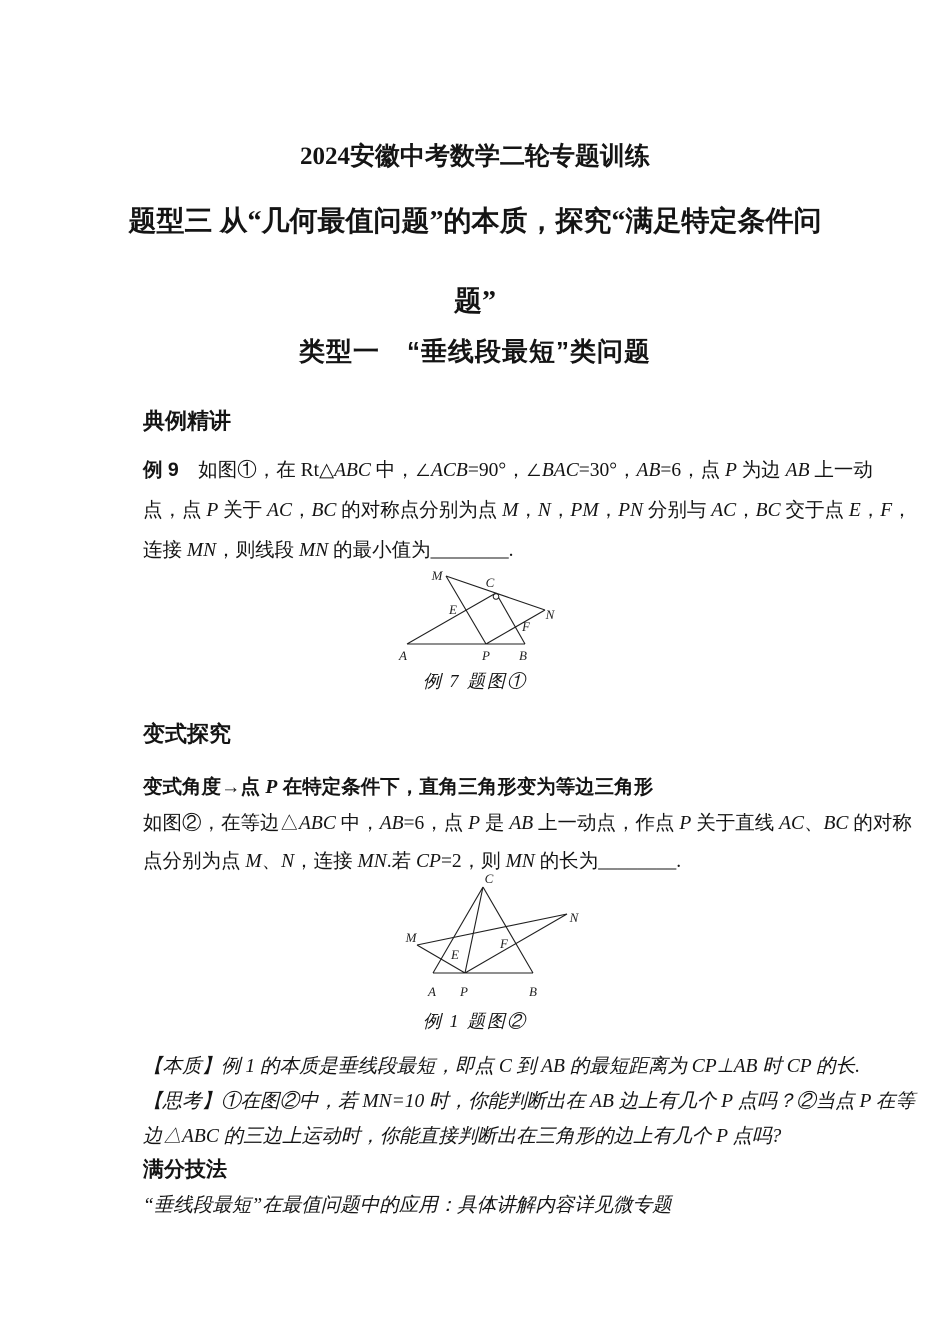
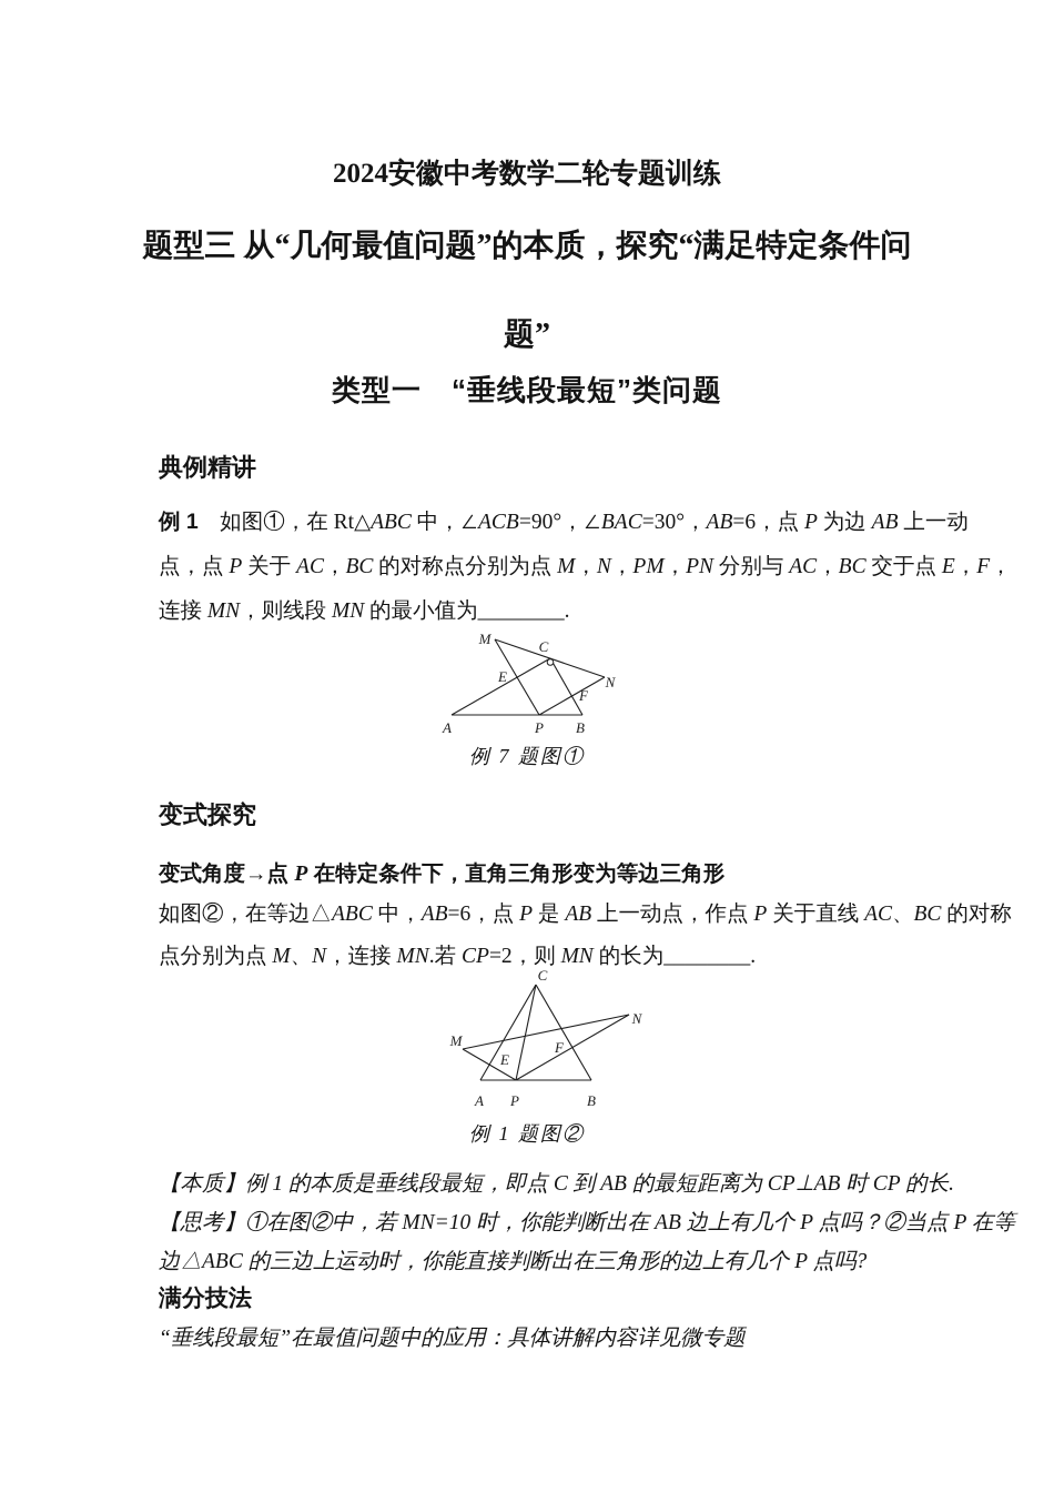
  2024安徽中考数学二轮专题训练
  题型三 从“几何最值问题”的本质，探究“满足特定条件问
  题”
  类型一 “垂线段最短”类问题
  典例精讲
- 例 9 如图①，在 Rt△ABC 中，∠ACB=90°，∠BAC=30°，AB=6，点 P 为边 AB 上一动
+ 例 1 如图①，在 Rt△ABC 中，∠ACB=90°，∠BAC=30°，AB=6，点 P 为边 AB 上一动
  点，点 P 关于 AC，BC 的对称点分别为点 M，N，PM，PN 分别与 AC，BC 交于点 E，F，
  连接 MN，则线段 MN 的最小值为________.
  M
  C
  E
  N
  F
  A
  P
  B
  例 7 题图①
  变式探究
  变式角度→点 P 在特定条件下，直角三角形变为等边三角形
  如图②，在等边△ABC 中，AB=6，点 P 是 AB 上一动点，作点 P 关于直线 AC、BC 的对称
  点分别为点 M、N，连接 MN.若 CP=2，则 MN 的长为________.
  C
  N
  M
  F
  E
  A
  P
  B
  例 1 题图②
  【本质】例 1 的本质是垂线段最短，即点 C 到 AB 的最短距离为 CP⊥AB 时 CP 的长.
  【思考】①在图②中，若 MN=10 时，你能判断出在 AB 边上有几个 P 点吗？②当点 P 在等
  边△ABC 的三边上运动时，你能直接判断出在三角形的边上有几个 P 点吗?
  满分技法
  “垂线段最短”在最值问题中的应用：具体讲解内容详见微专题
